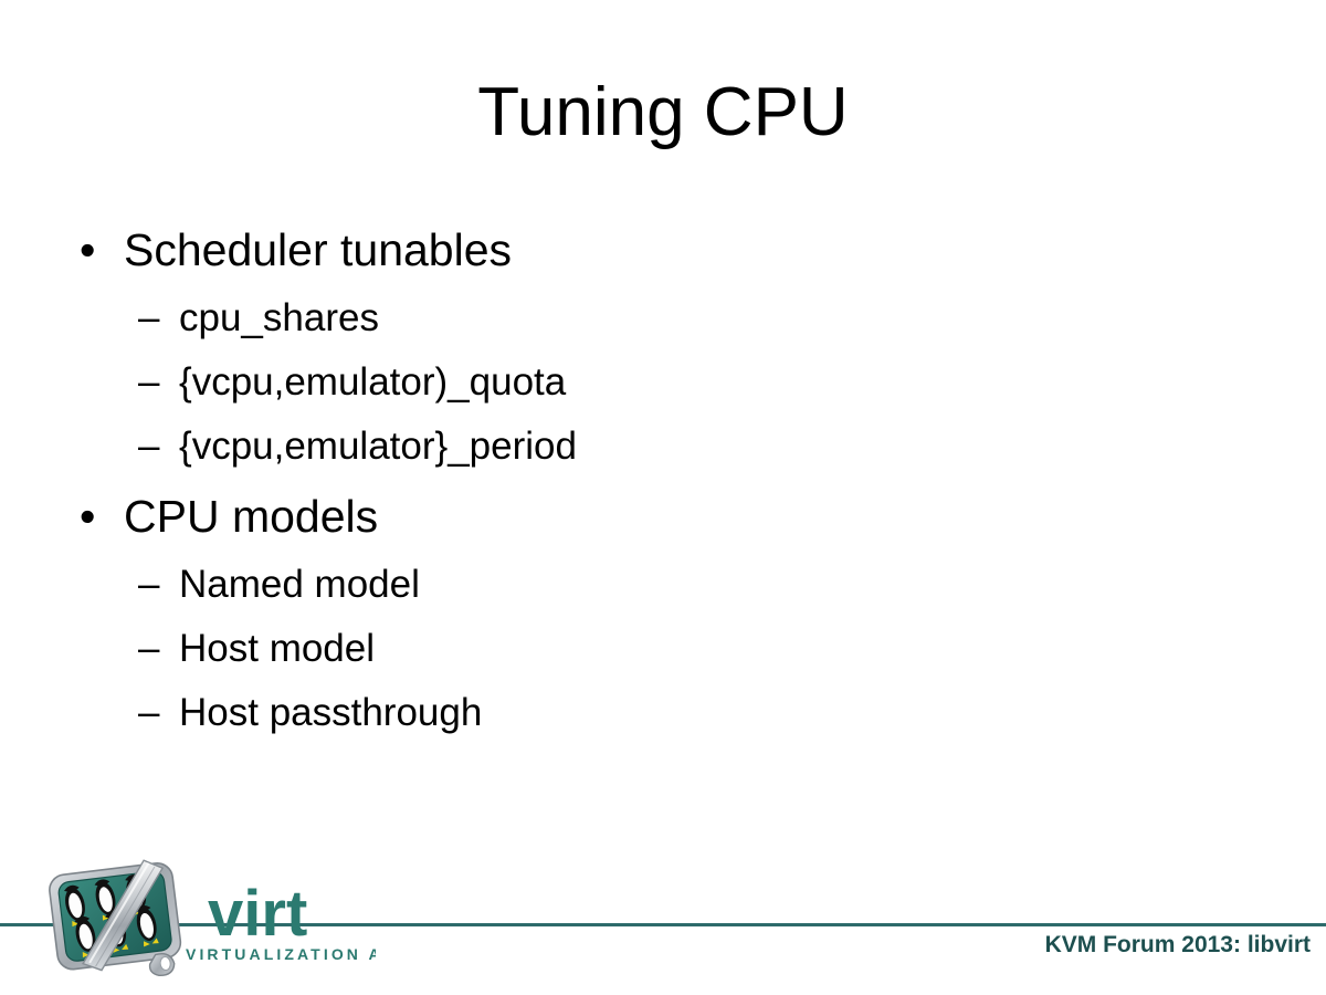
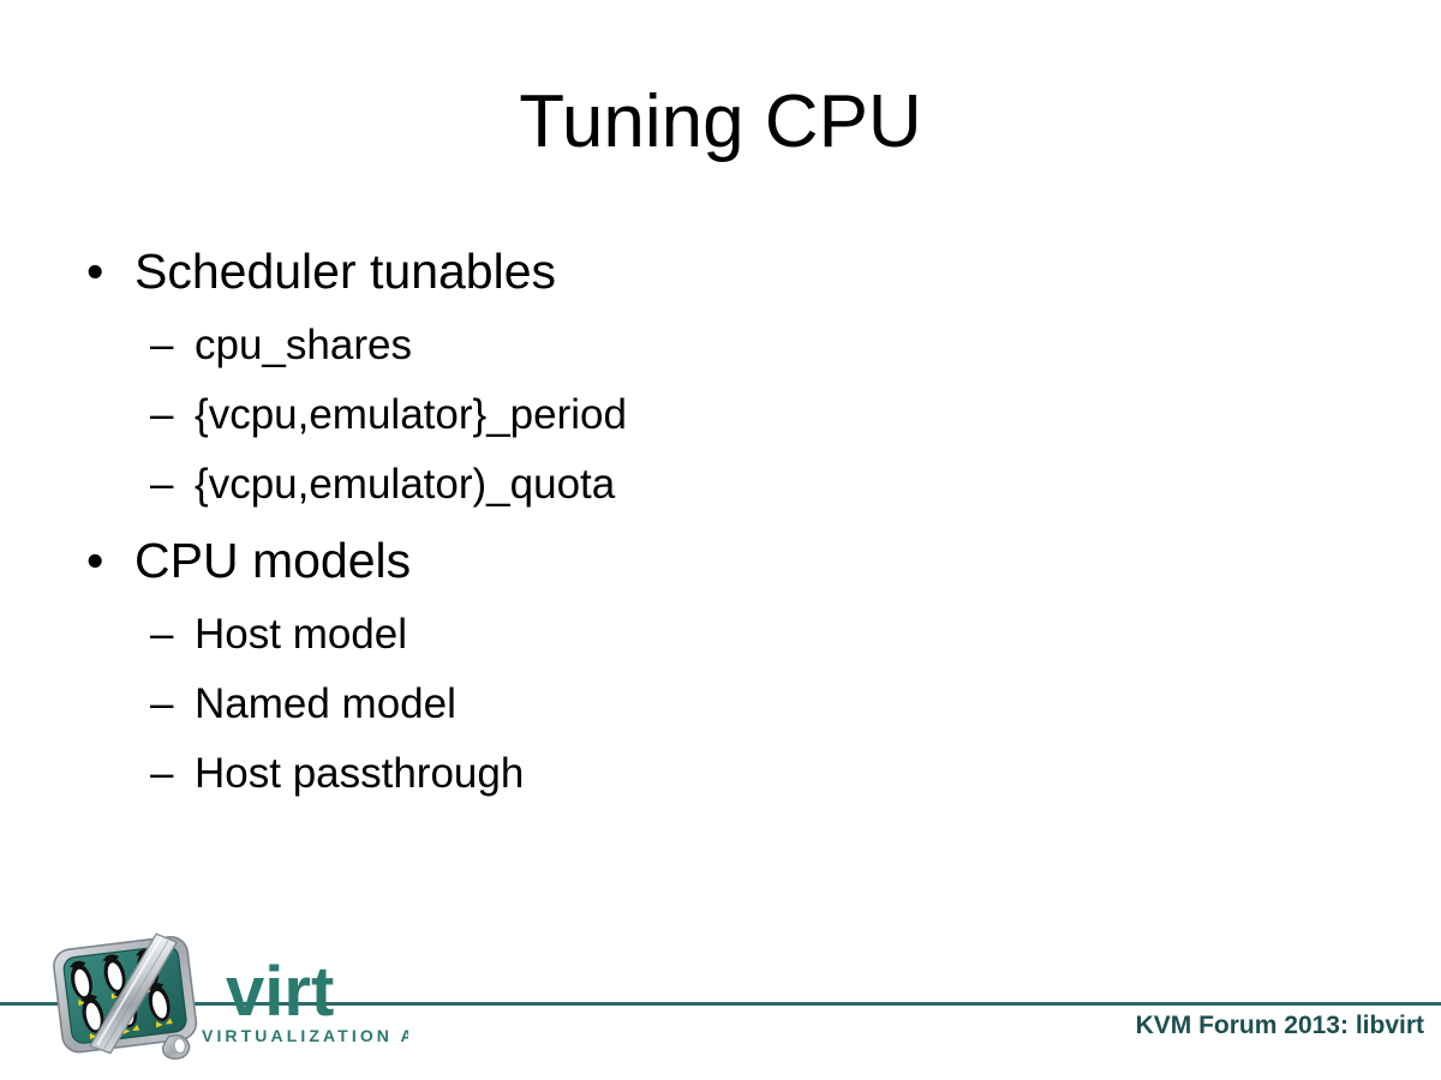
  Tuning CPU
  •
  Scheduler tunables
  –
  cpu_shares
  –
- {vcpu,emulator)_quota
+ {vcpu,emulator}_period
  –
- {vcpu,emulator}_period
+ {vcpu,emulator)_quota
  •
  CPU models
  –
- Named model
+ Host model
  –
- Host model
+ Named model
  –
  Host passthrough
  KVM Forum 2013: libvirt
  virt
  VIRTUALIZATION
